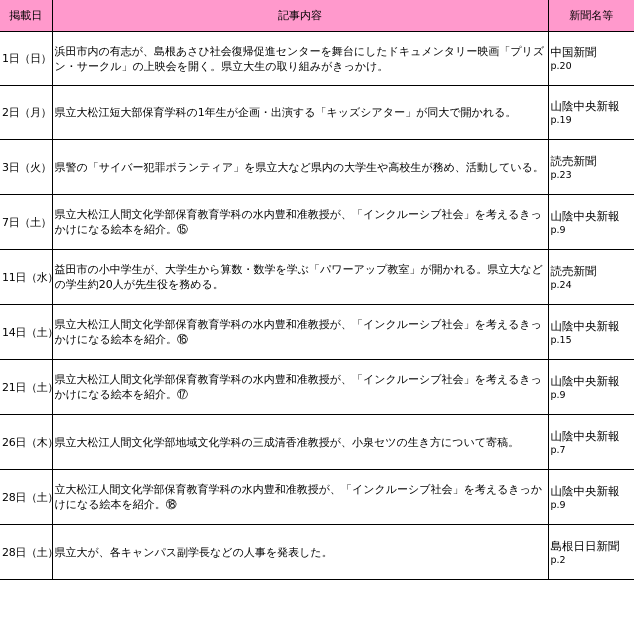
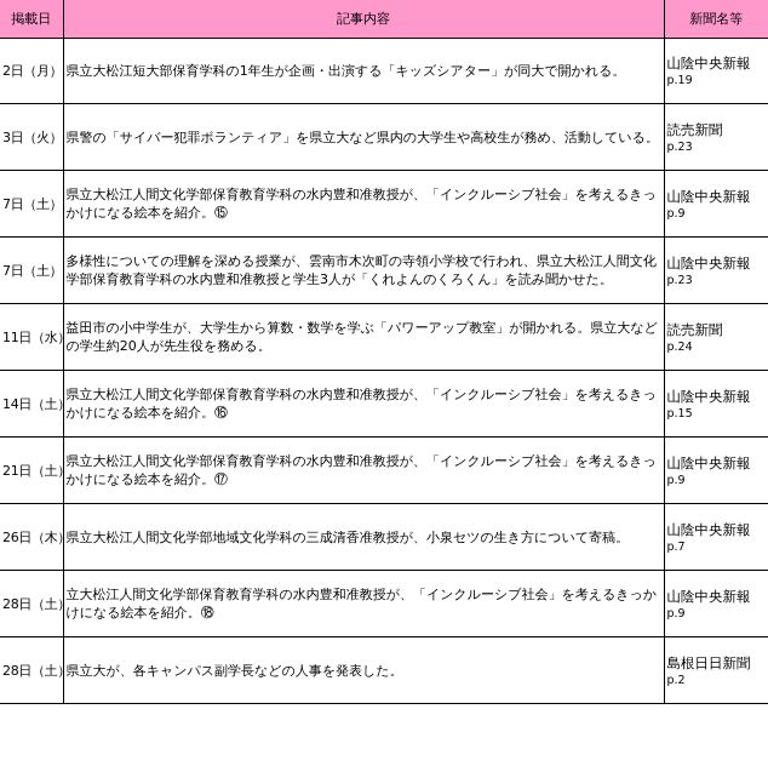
  掲載日	記事内容	新聞名等
- 1日（日）	浜田市内の有志が、島根あさひ社会復帰促進センターを舞台にしたドキュメンタリー映画「プリズン・サークル」の上映会を開く。県立大生の取り組みがきっかけ。	中国新聞p.20
  2日（月）	県立大松江短大部保育学科の1年生が企画・出演する「キッズシアター」が同大で開かれる。	山陰中央新報p.19
  3日（火）	県警の「サイバー犯罪ボランティア」を県立大など県内の大学生や高校生が務め、活動している。	読売新聞p.23
  7日（土）	県立大松江人間文化学部保育教育学科の水内豊和准教授が、「インクルーシブ社会」を考えるきっかけになる絵本を紹介。⑮	山陰中央新報p.9
+ 7日（土）	多様性についての理解を深める授業が、雲南市木次町の寺領小学校で行われ、県立大松江人間文化学部保育教育学科の水内豊和准教授と学生3人が「くれよんのくろくん」を読み聞かせた。	山陰中央新報p.23
  11日（水	益田市の小中学生が、大学生から算数・数学を学ぶ「パワーアップ教室」が開かれる。県立大などの学生約20人が先生役を務める。	読売新聞p.24
  14日（土	県立大松江人間文化学部保育教育学科の水内豊和准教授が、「インクルーシブ社会」を考えるきっかけになる絵本を紹介。⑯	山陰中央新報p.15
  21日（土	県立大松江人間文化学部保育教育学科の水内豊和准教授が、「インクルーシブ社会」を考えるきっかけになる絵本を紹介。⑰	山陰中央新報p.9
  26日（木	県立大松江人間文化学部地域文化学科の三成清香准教授が、小泉セツの生き方について寄稿。	山陰中央新報p.7
  28日（土	立大松江人間文化学部保育教育学科の水内豊和准教授が、「インクルーシブ社会」を考えるきっかけになる絵本を紹介。⑱	山陰中央新報p.9
  28日（土	県立大が、各キャンパス副学長などの人事を発表した。	島根日日新聞p.2
